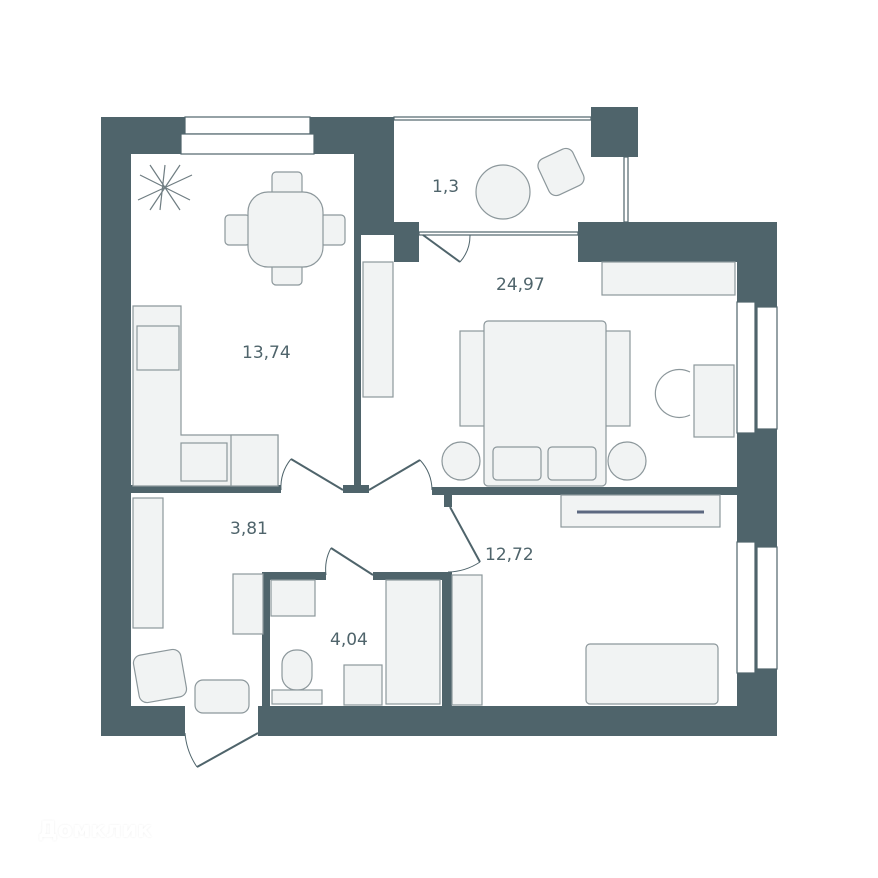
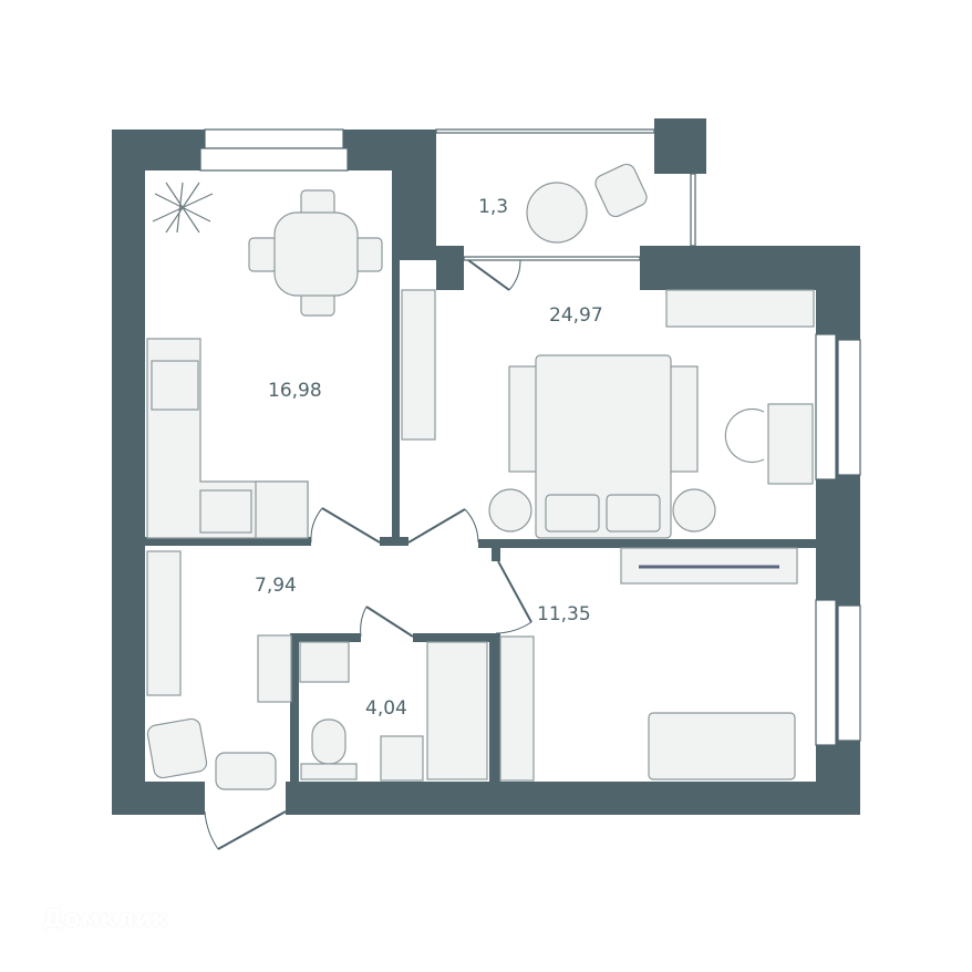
- 13,74
+ 16,98
  1,3
  24,97
- 3,81
+ 7,94
  4,04
- 12,72
+ 11,35
